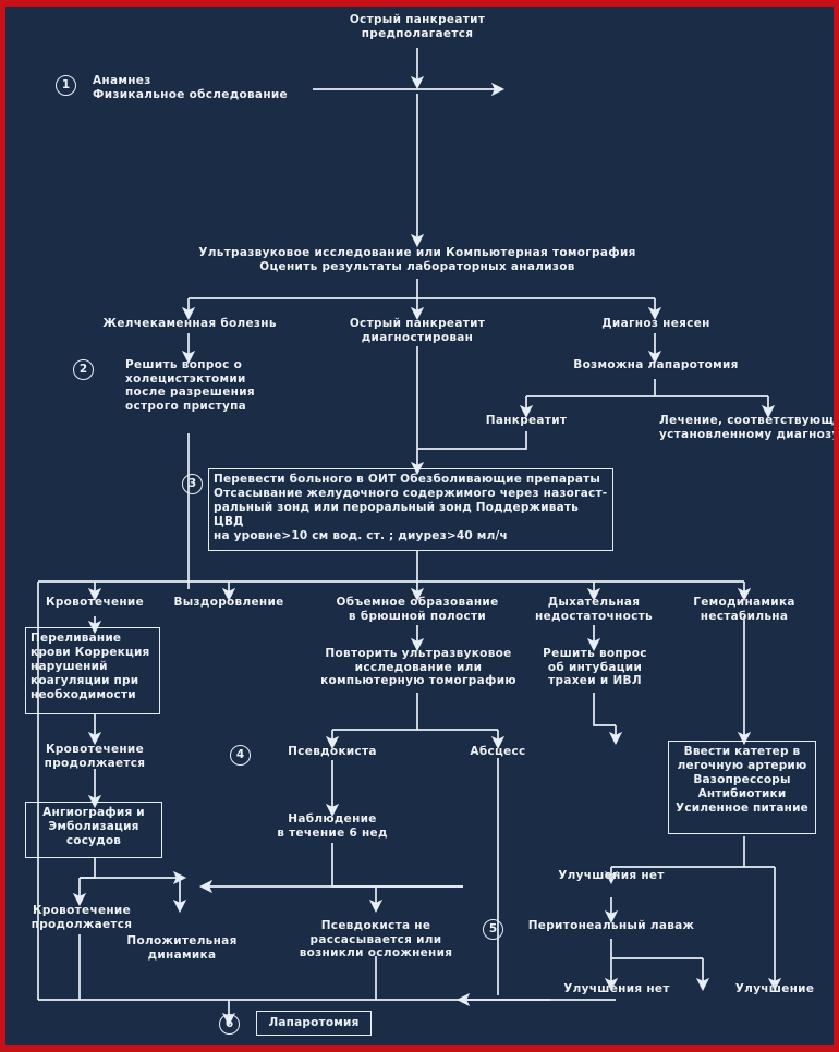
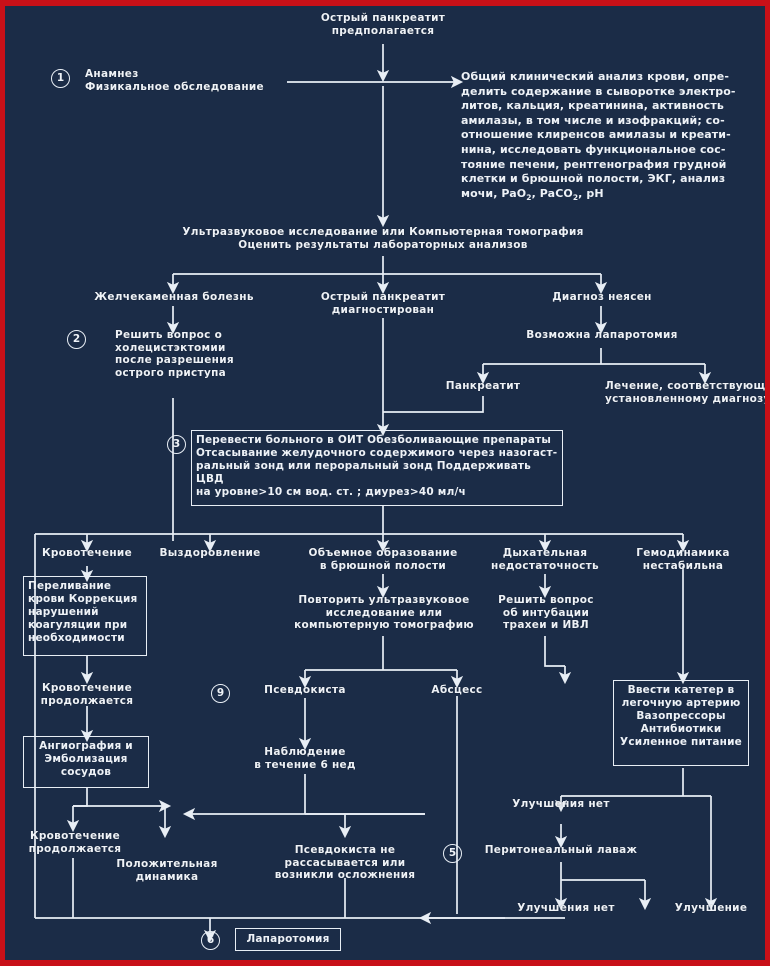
  Острый панкреатит
  предполагается
  1
  Анамнез
  Физикальное обследование
+ Общий клинический анализ крови, опре-
+ делить содержание в сыворотке электро-
+ литов, кальция, креатинина, активность
+ амилазы, в том числе и изофракций; со-
+ отношение клиренсов амилазы и креати-
+ нина, исследовать функциональное сос-
+ тояние печени, рентгенография грудной
+ клетки и брюшной полости, ЭКГ, анализ
+ мочи, PaO2, PaCO2, pH
  Ультразвуковое исследование или Компьютерная томография
  Оценить результаты лабораторных анализов
  Желчекаменная болезнь
  Острый панкреатит
  диагностирован
  Диагноз неясен
  2
  Решить вопрос о
  холецистэктомии
  после разрешения
  острого приступа
  Возможна лапаротомия
  Панкреатит
  Лечение, соответствующ
  установленному диагноз
  3
  Перевести больного в ОИТ Обезболивающие препараты
  Отсасывание желудочного содержимого через назогаст-
  ральный зонд или пероральный зонд Поддерживать ЦВД
  на уровне>10 см вод. ст. ; диурез>40 мл/ч
  Кровотечение
  Выздоровление
  Объемное образование
  в брюшной полости
  Дыхательная
  недостаточность
  Гемодинамика
  нестабильна
  Переливание
  крови Коррекция
  нарушений
  коагуляции при
  необходимости
  Кровотечение
  продолжается
  Ангиография и
  Эмболизация
  сосудов
  Кровотечение
  продолжается
  Положительная
  динамика
  Повторить ультразвуковое
  исследование или
  компьютерную томографию
- 4
+ 9
  Псевдокиста
  Абсцесс
  Наблюдение
  в течение 6 нед
  Псевдокиста не
  рассасывается или
  возникли осложнения
  Решить вопрос
  об интубации
  трахеи и ИВЛ
  Ввести катетер в
  легочную артерию
  Вазопрессоры
  Антибиотики
  Усиленное питание
  Улучшения нет
  5
  Перитонеальный лаваж
  Улучшения нет
  Улучшение
  6
  Лапаротомия
